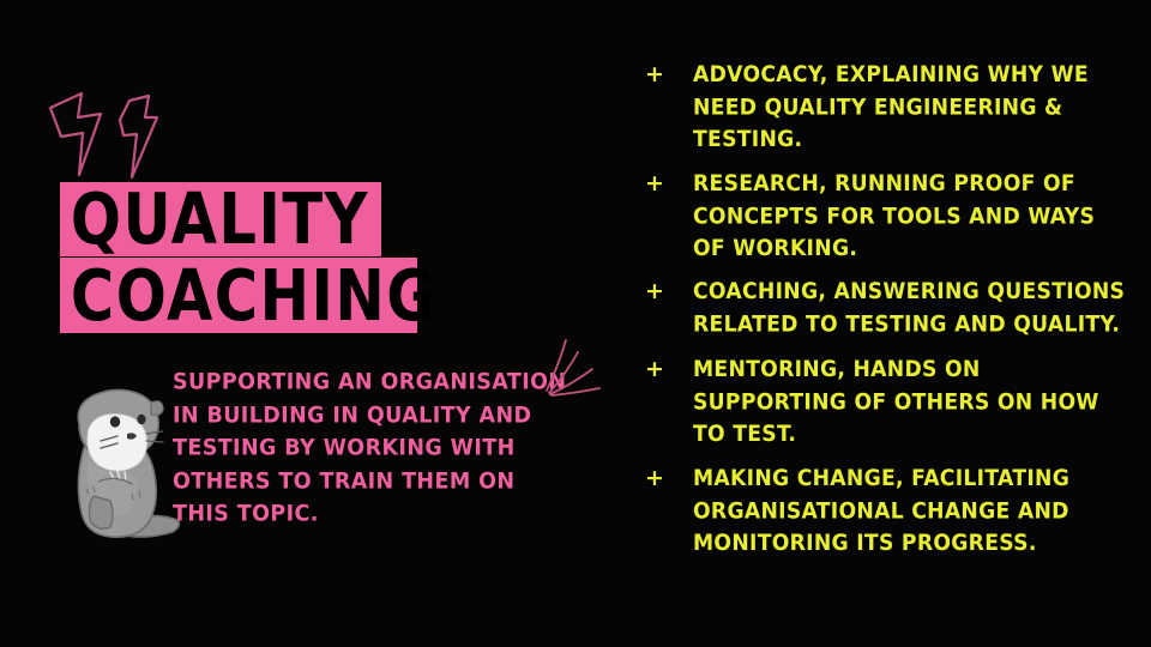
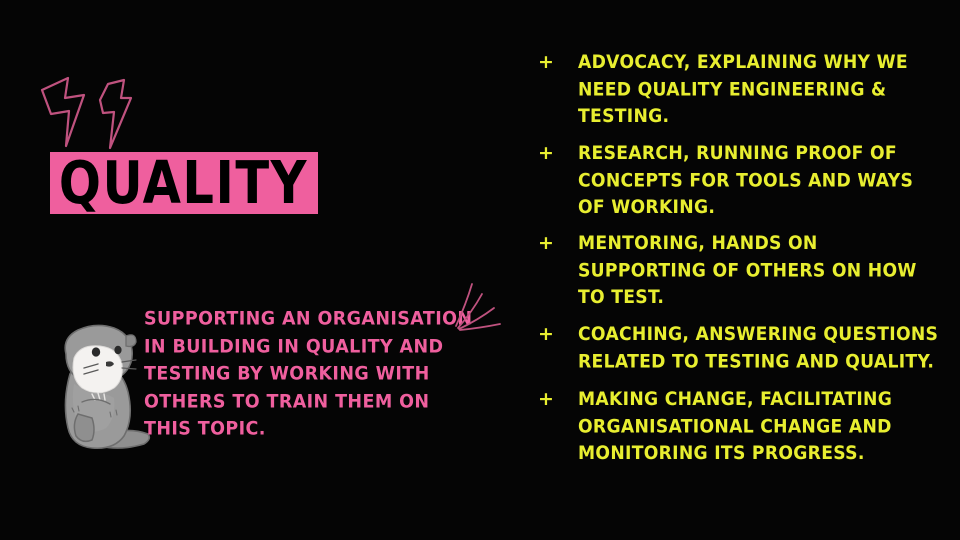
  QUALITY
- COACHING
  SUPPORTING AN ORGANISATIO IN BUILDING IN QUALITY AND TESTING BY WORKING WITH OTHERS TO TRAIN THEM ON THIS TOPIC.
  +
  ADVOCACY, EXPLAINING WHY WE NEED QUALITY ENGINEERING & TESTING.
  +
  RESEARCH, RUNNING PROOF OF CONCEPTS FOR TOOLS AND WAYS OF WORKING.
  +
- COACHING, ANSWERING QUESTIONS RELATED TO TESTING AND QUALITY.
+ MENTORING, HANDS ON SUPPORTING OF OTHERS ON HOW TO TEST.
  +
- MENTORING, HANDS ON SUPPORTING OF OTHERS ON HOW TO TEST.
+ COACHING, ANSWERING QUESTIONS RELATED TO TESTING AND QUALITY.
  +
  MAKING CHANGE, FACILITATING ORGANISATIONAL CHANGE AND MONITORING ITS PROGRESS.
